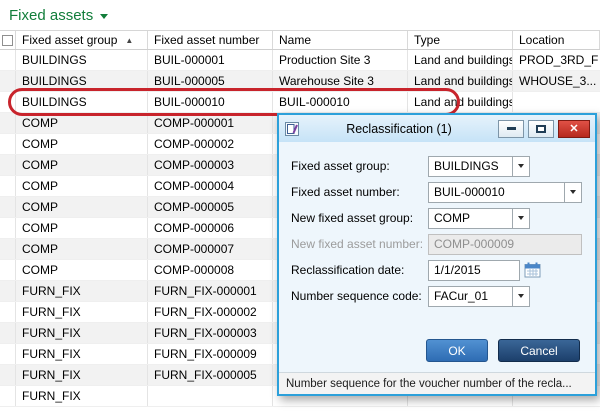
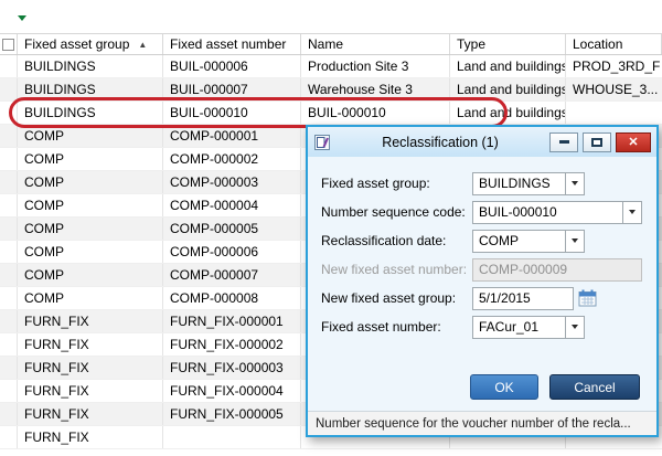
- Fixed assets
  Fixed asset group
  ▲
  Fixed asset number
  Name
  Type
  Location
  BUILDINGS
- BUIL-000001
+ BUIL-000006
  Production Site 3
  Land and buildings
  PROD_3RD_F
  BUILDINGS
- BUIL-000005
+ BUIL-000007
  Warehouse Site 3
  Land and buildings
  WHOUSE_3...
  BUILDINGS
  BUIL-000010
  BUIL-000010
  Land and buildings
  COMP
  COMP-000001
  COMP
  COMP-000002
  COMP
  COMP-000003
  COMP
  COMP-000004
  COMP
  COMP-000005
  COMP
  COMP-000006
  COMP
  COMP-000007
  COMP
  COMP-000008
  FURN_FIX
  FURN_FIX-000001
  FURN_FIX
  FURN_FIX-000002
  FURN_FIX
  FURN_FIX-000003
  FURN_FIX
- FURN_FIX-000009
+ FURN_FIX-000004
  FURN_FIX
  FURN_FIX-000005
  FURN_FIX
  Reclassification (1)
  ✕
  Fixed asset group:
  BUILDINGS
- Fixed asset number:
+ Number sequence code:
  BUIL-000010
- New fixed asset group:
+ Reclassification date:
  COMP
  New fixed asset number:
  COMP-000009
- Reclassification date:
+ New fixed asset group:
- 1/1/2015
+ 5/1/2015
- Number sequence code:
+ Fixed asset number:
  FACur_01
  OK
  Cancel
  Number sequence for the voucher number of the recla...
